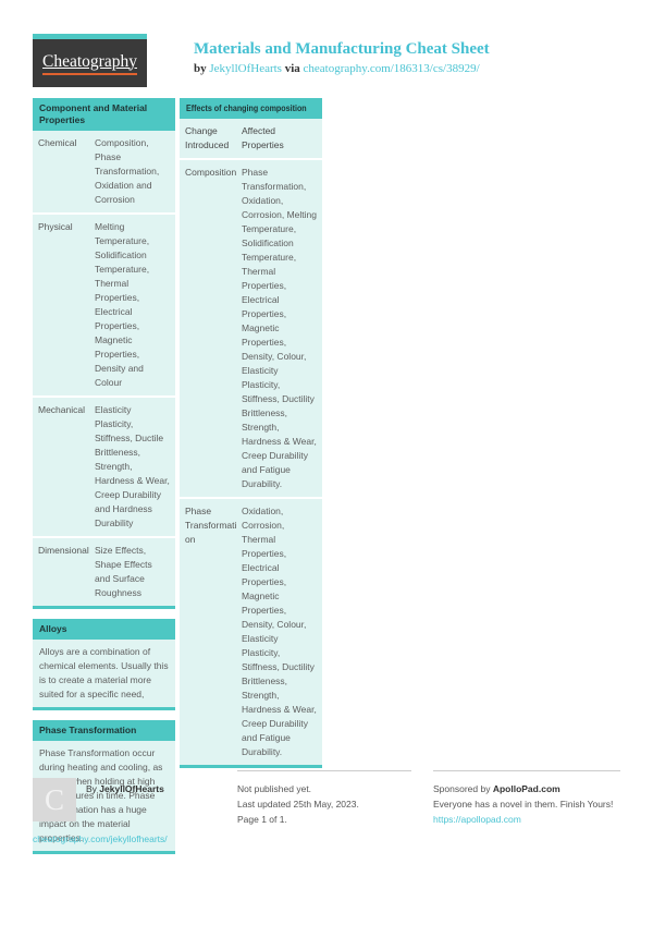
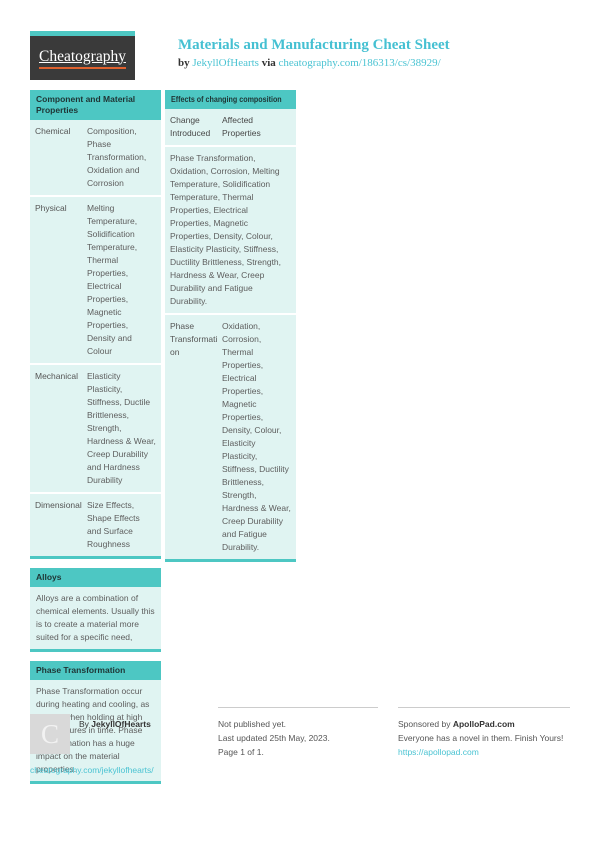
  Cheatography
  Materials and Manufacturing Cheat Sheet
  by JekyllOfHearts via cheatography.com/186313/cs/38929/
  Component and Material Properties
  Chemical
  Composition, Phase Transformation, Oxidation and Corrosion
  Physical
  Melting Temperature, Solidification Temperature, Thermal Properties, Electrical Properties, Magnetic Properties, Density and Colour
  Mechanical
  Elasticity Plasticity, Stiffness, Ductile Brittleness, Strength, Hardness & Wear, Creep Durability and Hardness Durability
  Dimensional
  Size Effects, Shape Effects and Surface Roughness
  Alloys
  Alloys are a combination of chemical elements. Usually this is to create a material more suited for a specific need,
  Phase Transformation
  Phase Transformation occur during heating and cooling, as hen holding at high ures in time. Phase ation has a huge impact on the material properties.
  Effects of changing composition
  Change Introduced
  Affected Properties
- Composition
  Phase Transformation, Oxidation, Corrosion, Melting Temperature, Solidification Temperature, Thermal Properties, Electrical Properties, Magnetic Properties, Density, Colour, Elasticity Plasticity, Stiffness, Ductility Brittleness, Strength, Hardness & Wear, Creep Durability and Fatigue Durability.
  Phase Transformation
  Oxidation, Corrosion, Thermal Properties, Electrical Properties, Magnetic Properties, Density, Colour, Elasticity Plasticity, Stiffness, Ductility Brittleness, Strength, Hardness & Wear, Creep Durability and Fatigue Durability.
  C
  By JekyllOfHearts
  cheatography.com/jekyllofhearts/
  Not published yet.
  Last updated 25th May, 2023.
  Page 1 of 1.
  Sponsored by ApolloPad.com
  Everyone has a novel in them. Finish Yours!
  https://apollopad.com
